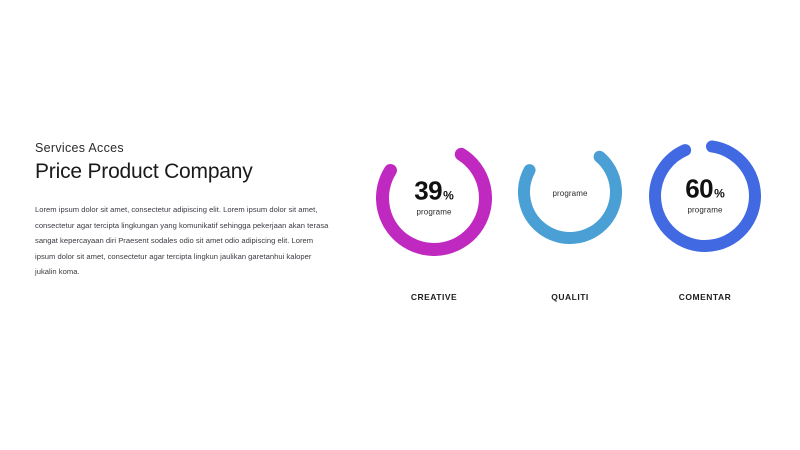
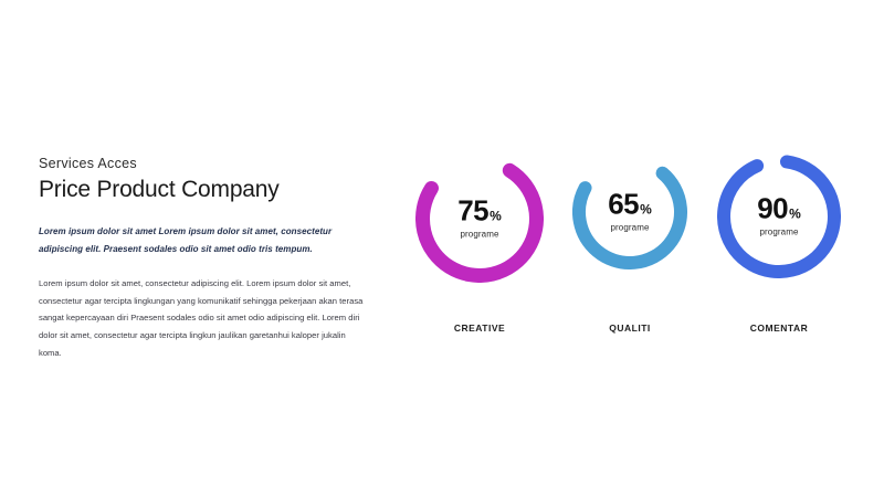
  Services Acces
  Price Product Company
+ Lorem ipsum dolor sit amet Lorem ipsum dolor sit amet, consectetur adipiscing elit. Praesent sodales odio sit amet odio tris tempum.
- Lorem ipsum dolor sit amet, consectetur adipiscing elit. Lorem ipsum dolor sit amet, consectetur agar tercipta lingkungan yang komunikatif sehingga pekerjaan akan terasa sangat kepercayaan diri Praesent sodales odio sit amet odio adipiscing elit. Lorem ipsum dolor sit amet, consectetur agar tercipta lingkun jaulikan garetanhui kaloper jukalin koma.
+ Lorem ipsum dolor sit amet, consectetur adipiscing elit. Lorem ipsum dolor sit amet, consectetur agar tercipta lingkungan yang komunikatif sehingga pekerjaan akan terasa sangat kepercayaan diri Praesent sodales odio sit amet odio adipiscing elit. Lorem diri dolor sit amet, consectetur agar tercipta lingkun jaulikan garetanhui kaloper jukalin koma.
- 39%
+ 75%
  programe
  CREATIVE
+ 65%
  programe
  QUALITI
- 60%
+ 90%
  programe
  COMENTAR
